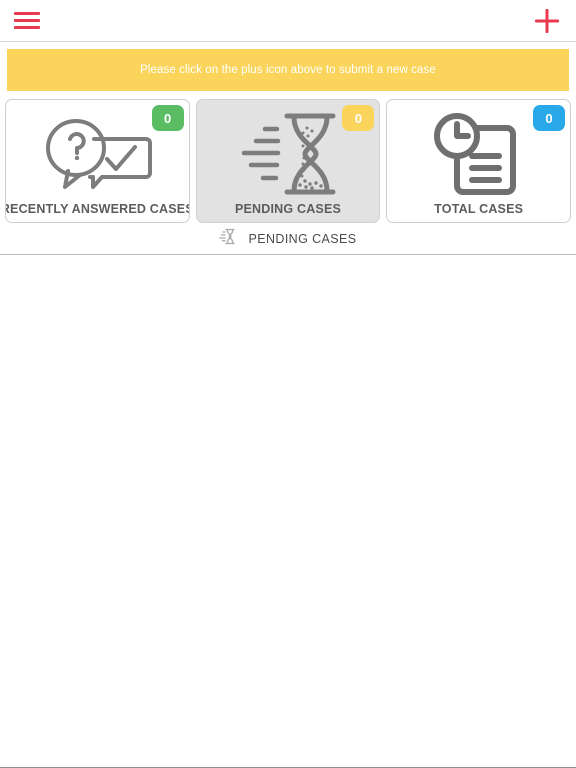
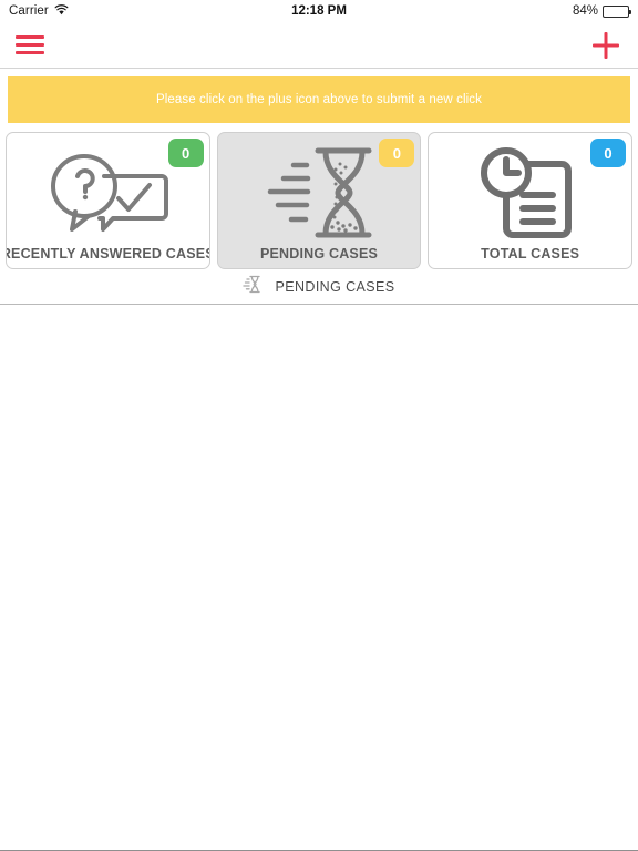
+ Carrier
+ 12:18 PM
+ 84%
- Please click on the plus icon above to submit a new case
+ Please click on the plus icon above to submit a new click
  0
  RECENTLY ANSWERED CASE
  0
  PENDING CASES
  0
  TOTAL CASES
  PENDING CASES
